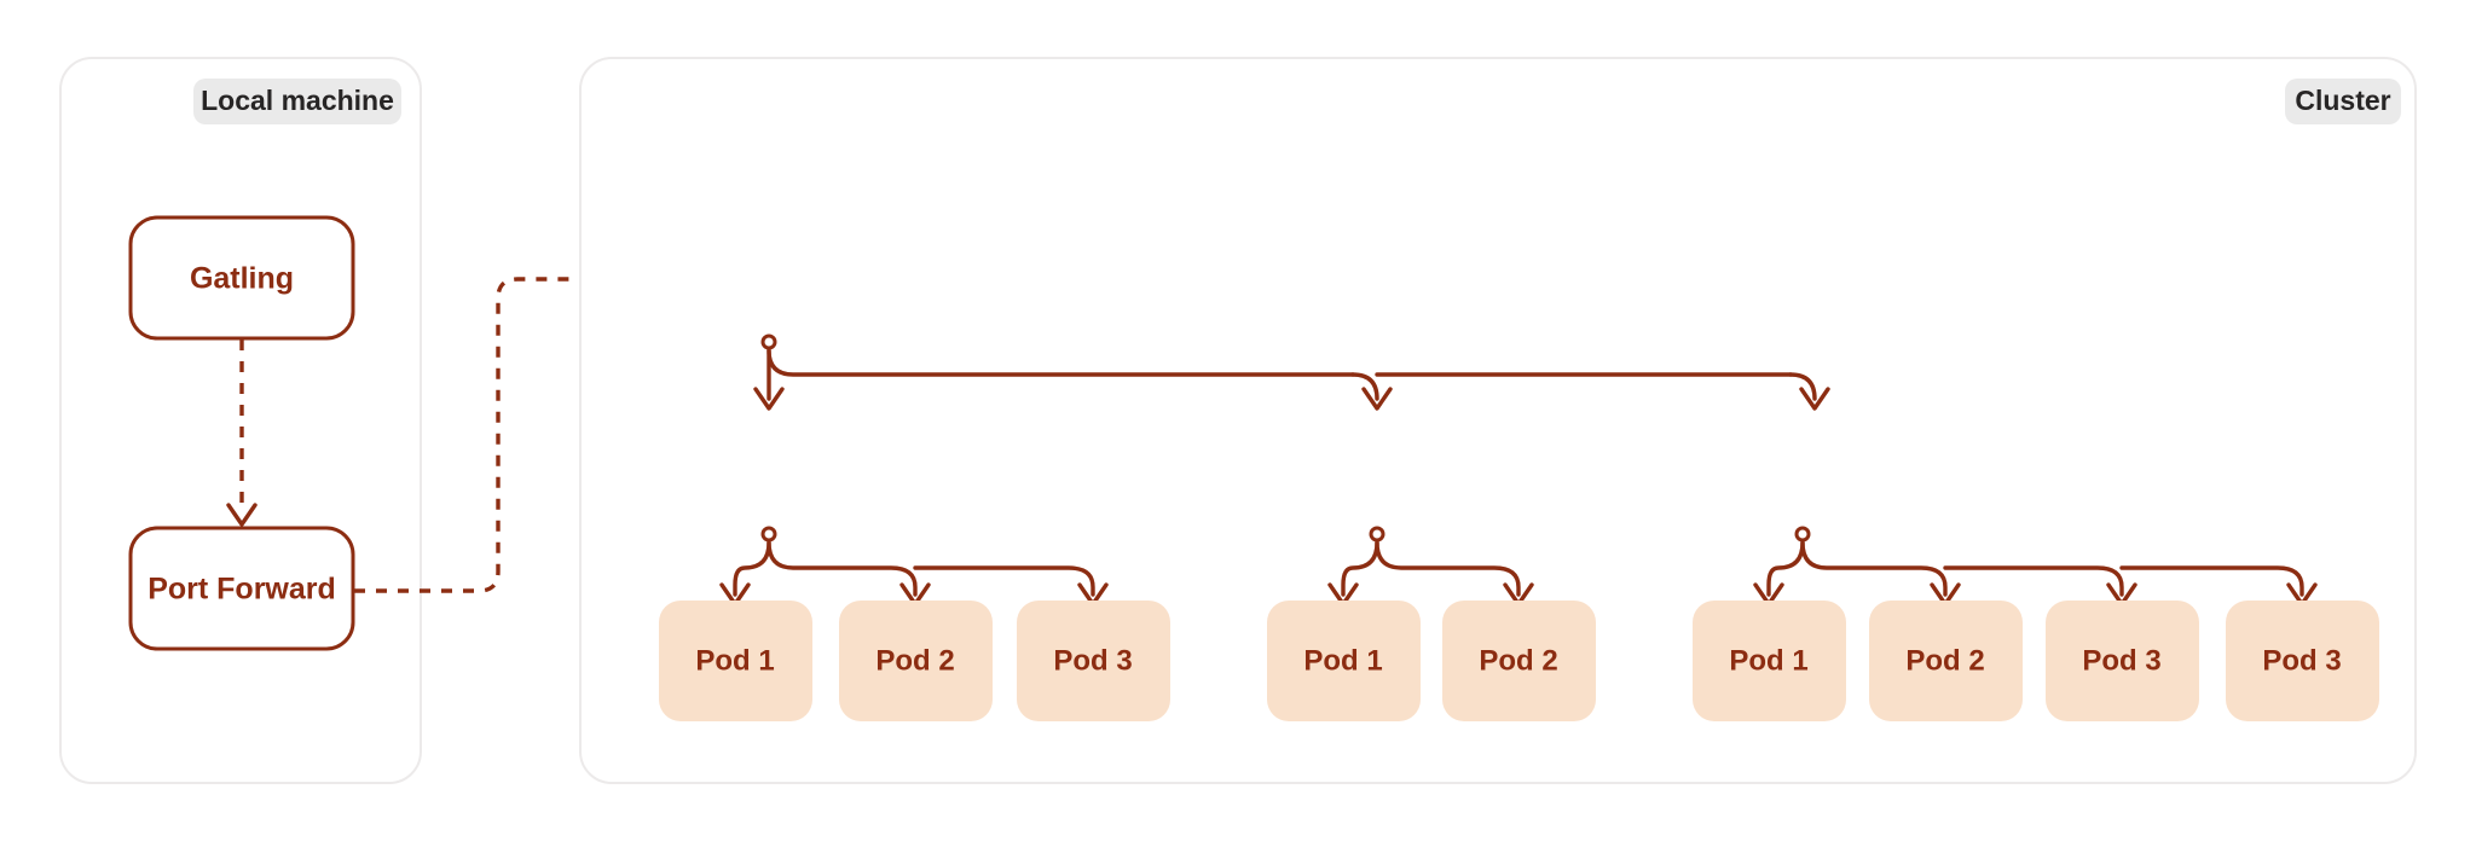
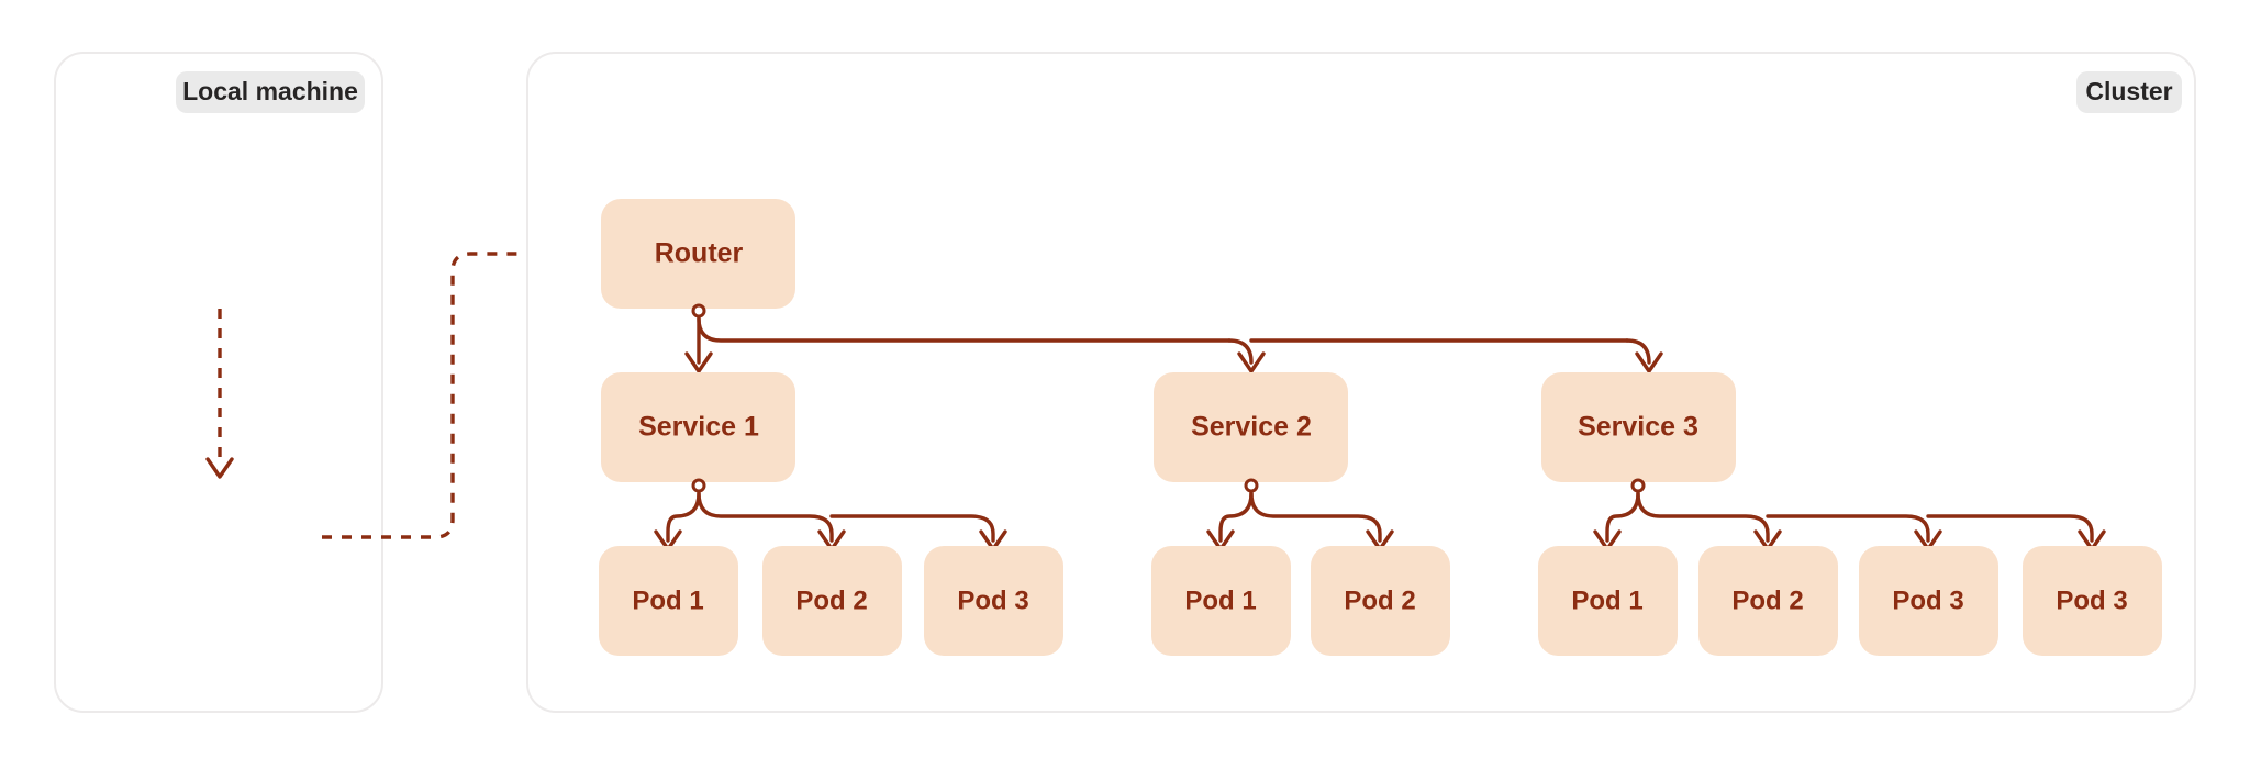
  Local machine
- Gatling
- Port Forward
  Cluster
+ Router
+ Service 1
+ Service 2
+ Service 3
  Pod 1
  Pod 2
  Pod 3
  Pod 1
  Pod 2
  Pod 1
  Pod 2
  Pod 3
  Pod 3
